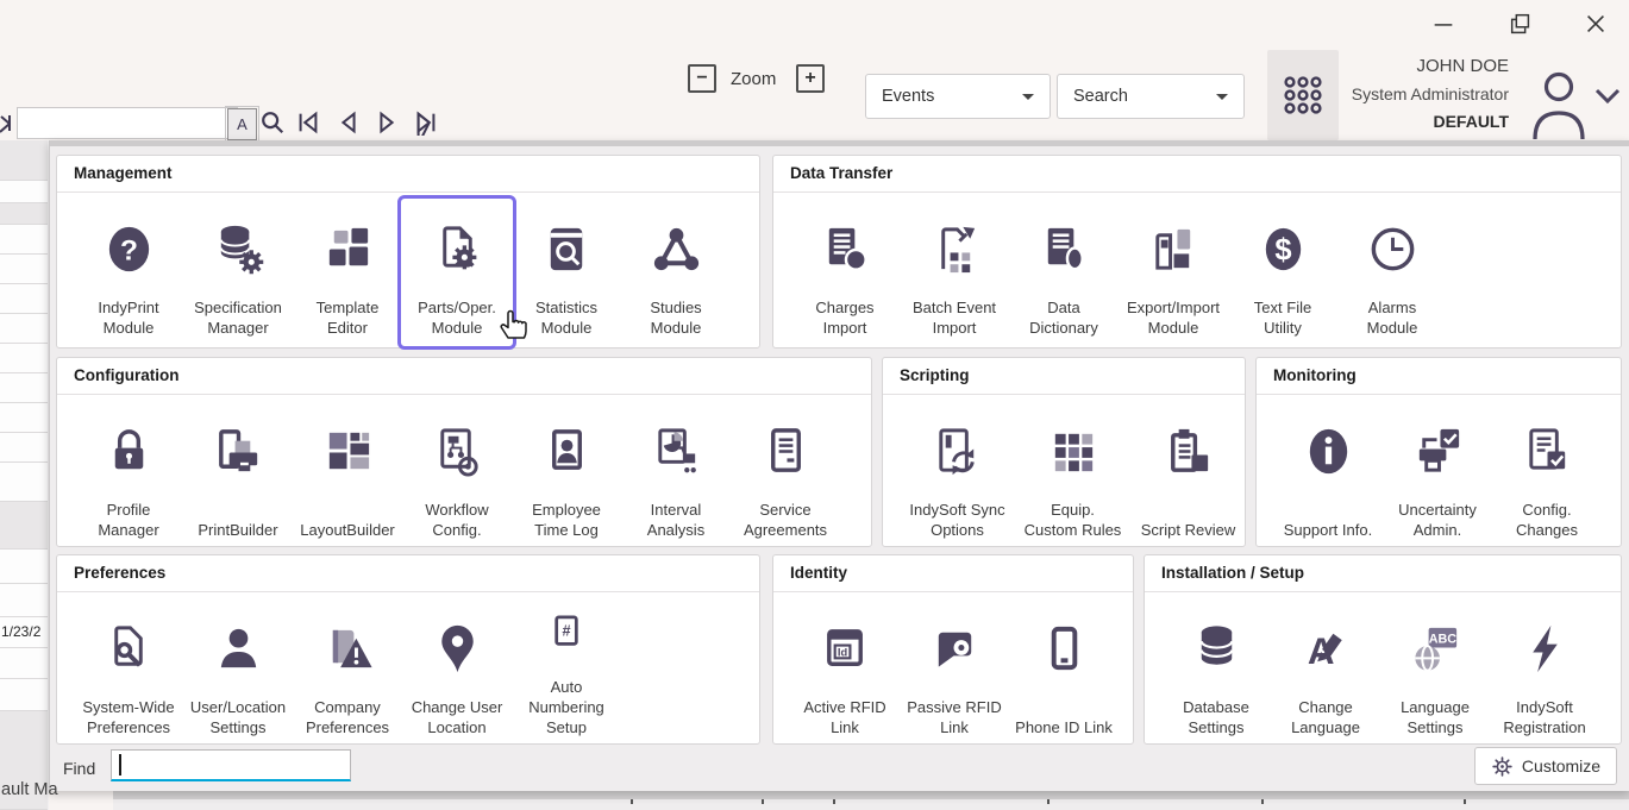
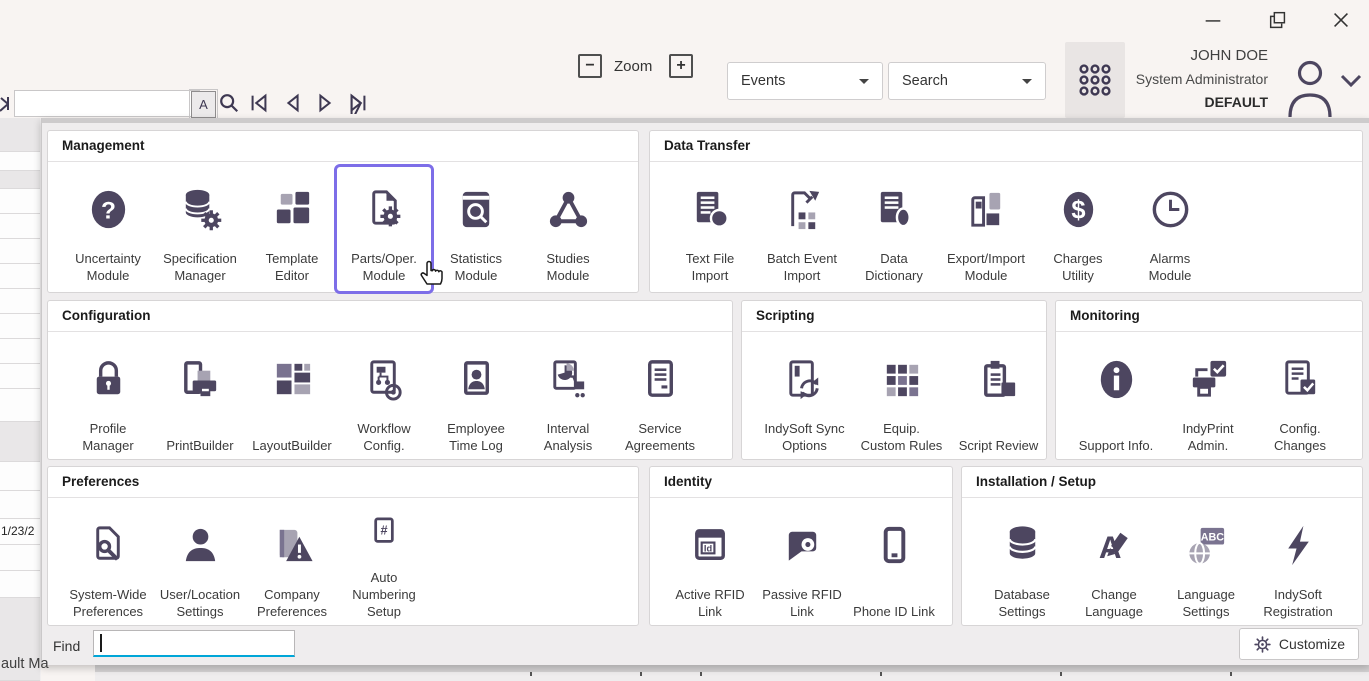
  1/23/2
  ault Ma
  A
  −
  Zoom
  +
  Events
  Search
  JOHN DOE
  System Administrator
  DEFAULT
  Management
  ?
- IndyPrint
+ Uncertainty
  Module
  Specification
  Manager
  Template
  Editor
  Parts/Oper.
  Module
  Statistics
  Module
  Studies
  Module
  Data Transfer
- Charges
+ Text File
  Import
  Batch Event
  Import
  Data
  Dictionary
  Export/Import
  Module
  $
- Text File
+ Charges
  Utility
  Alarms
  Module
  Configuration
  Profile
  Manager
  PrintBuilder
  LayoutBuilder
  Workflow
  Config.
  Employee
  Time Log
  Interval
  Analysis
  Service
  Agreements
  Scripting
  IndySoft Sync
  Options
  Equip.
  Custom Rules
  Script Review
  Monitoring
  Support Info.
- Uncertainty
+ IndyPrint
  Admin.
  Config.
  Changes
  Preferences
  System-Wide
  Preferences
  User/Location
  Settings
  Company
  Preferences
- Change User
- Location
  #
  Auto
  Numbering
  Setup
  Identity
  Id
  Active RFID
  Link
  Passive RFID
  Link
  Phone ID Link
  Installation / Setup
  Database
  Settings
  A
  Change
  Language
  ABC
  Language
  Settings
  IndySoft
  Registration
  Find
  Customize
